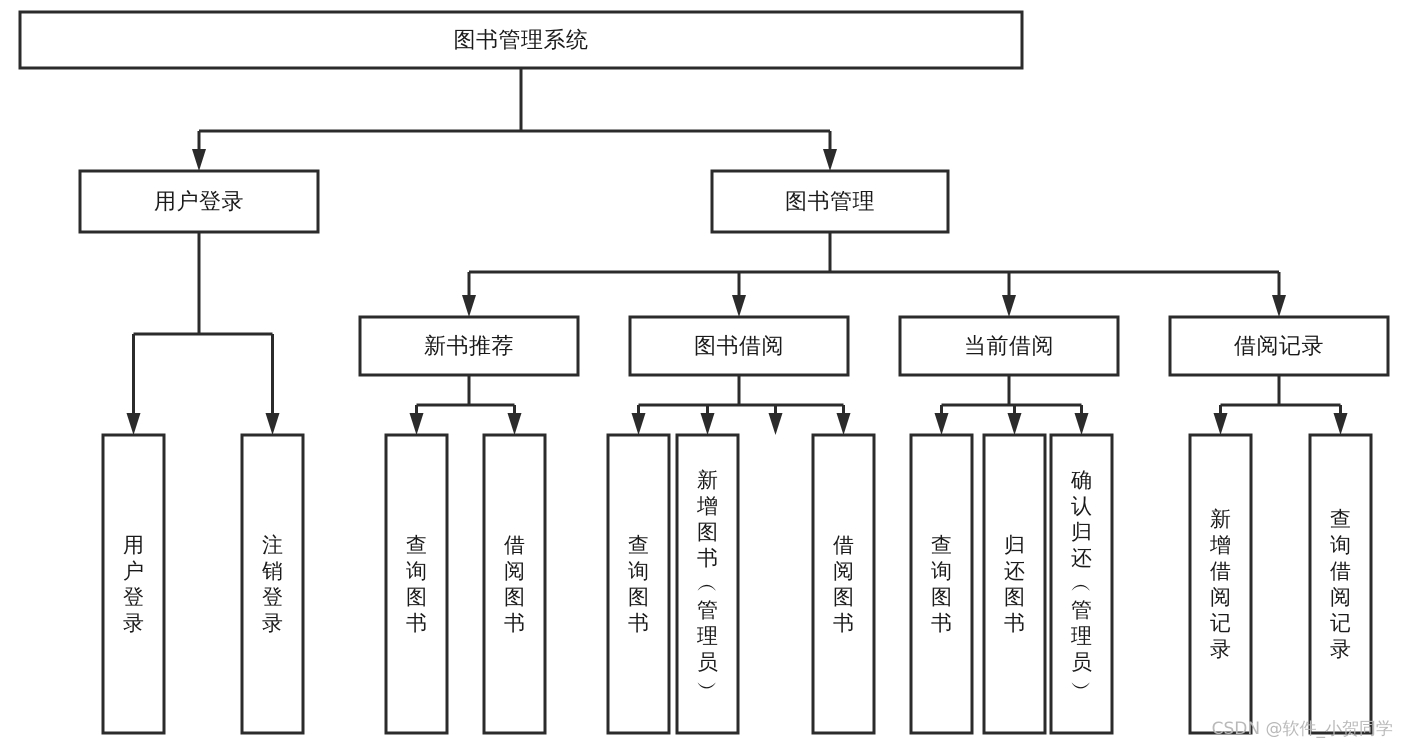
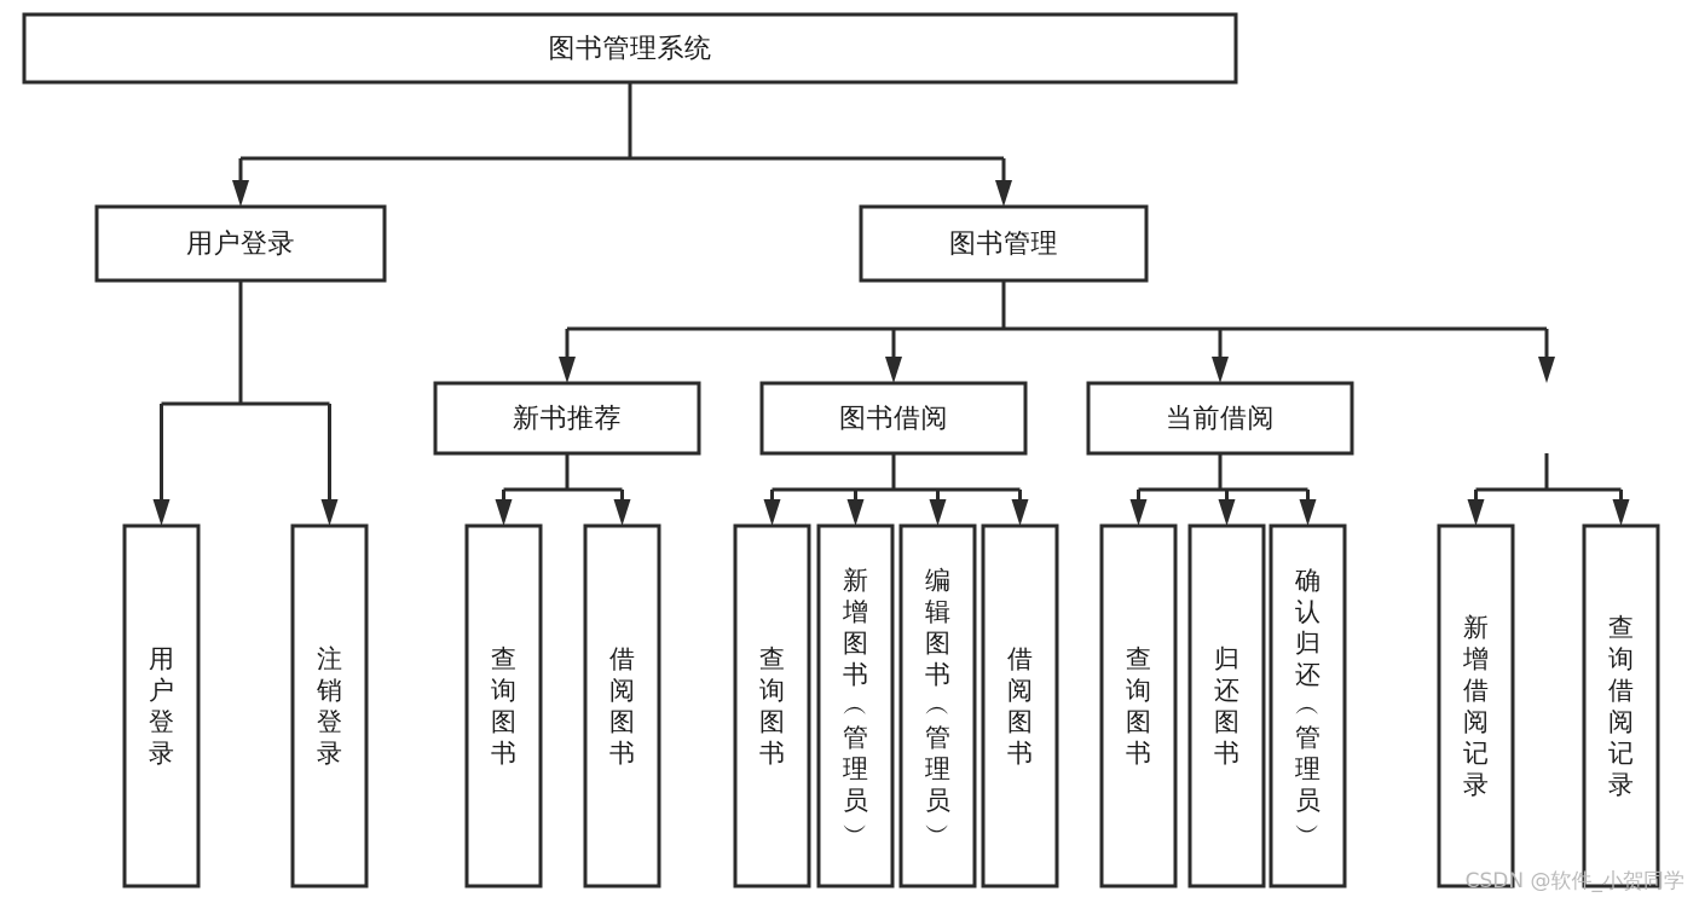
  图书管理系统
  用户登录
  图书管理
  新书推荐
  图书借阅
  当前借阅
- 借阅记录
  用户登录
  注销登录
  查询图书
  借阅图书
  查询图书
  新增图书 ︵ 管理员 ︶
+ 编辑图书 ︵ 管理员 ︶
  借阅图书
  查询图书
  归还图书
  确认归还 ︵ 管理员 ︶
  新增借阅记录
  查询借阅记录
  CSDN @软件_小贺同学
